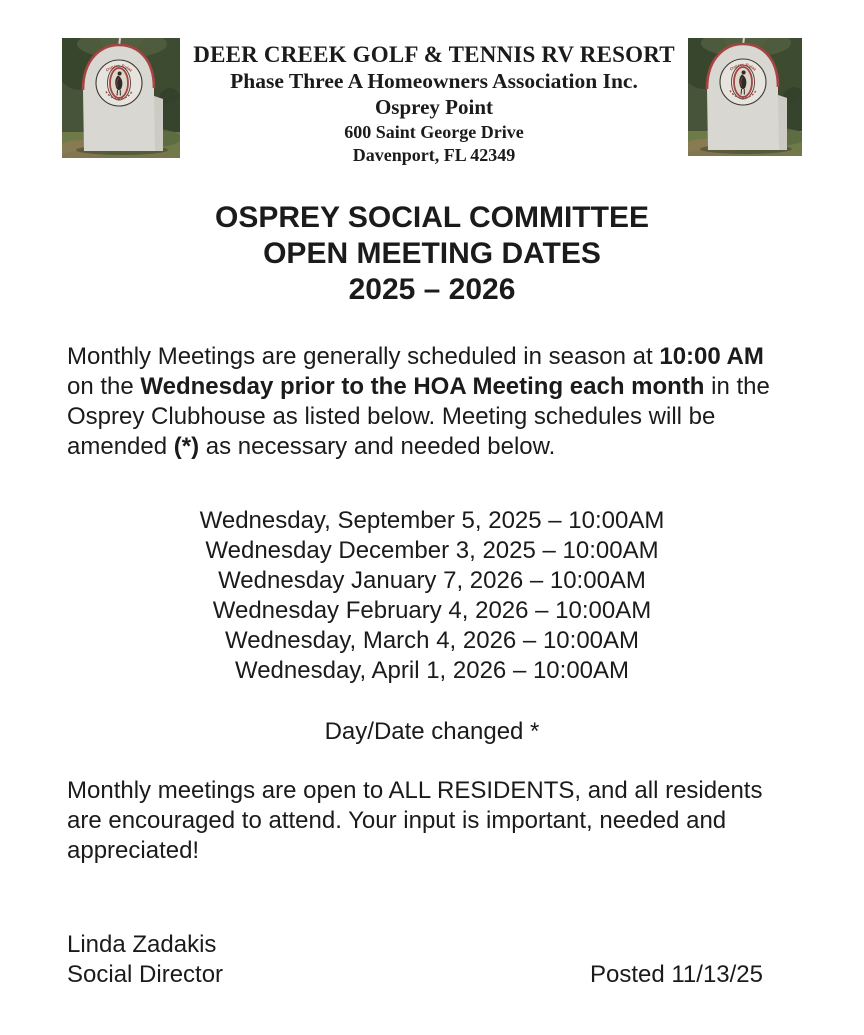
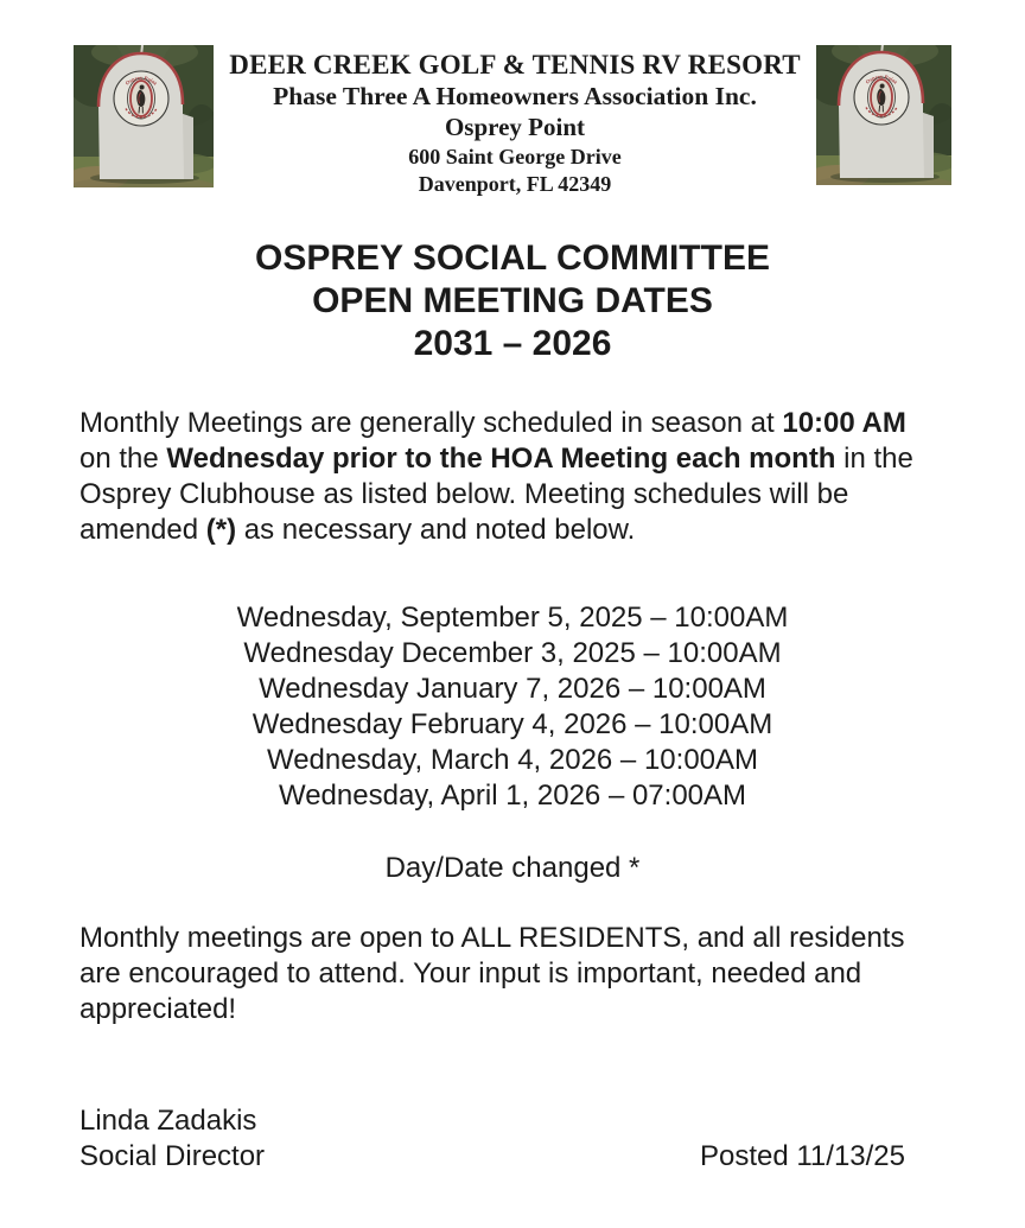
  DEER CREEK GOLF & TENNIS RV RESORT
  Phase Three A Homeowners Association Inc.
  Osprey Point
  600 Saint George Drive
  Davenport, FL 42349
  OSPREY SOCIAL COMMITTEE
  OPEN MEETING DATES
- 2025 – 2026
+ 2031 – 2026
- Monthly Meetings are generally scheduled in season at 10:00 AM on the Wednesday prior to the HOA Meeting each month in the Osprey Clubhouse as listed below. Meeting schedules will be amended (*) as necessary and needed below.
+ Monthly Meetings are generally scheduled in season at 10:00 AM on the Wednesday prior to the HOA Meeting each month in the Osprey Clubhouse as listed below. Meeting schedules will be amended (*) as necessary and noted below.
  Wednesday, September 5, 2025 – 10:00AM
  Wednesday December 3, 2025 – 10:00AM
  Wednesday January 7, 2026 – 10:00AM
  Wednesday February 4, 2026 – 10:00AM
  Wednesday, March 4, 2026 – 10:00AM
- Wednesday, April 1, 2026 – 10:00AM
+ Wednesday, April 1, 2026 – 07:00AM
  Day/Date changed *
  Monthly meetings are open to ALL RESIDENTS, and all residents are encouraged to attend. Your input is important, needed and appreciated!
  Linda Zadakis
  Social Director
  Posted 11/13/25
